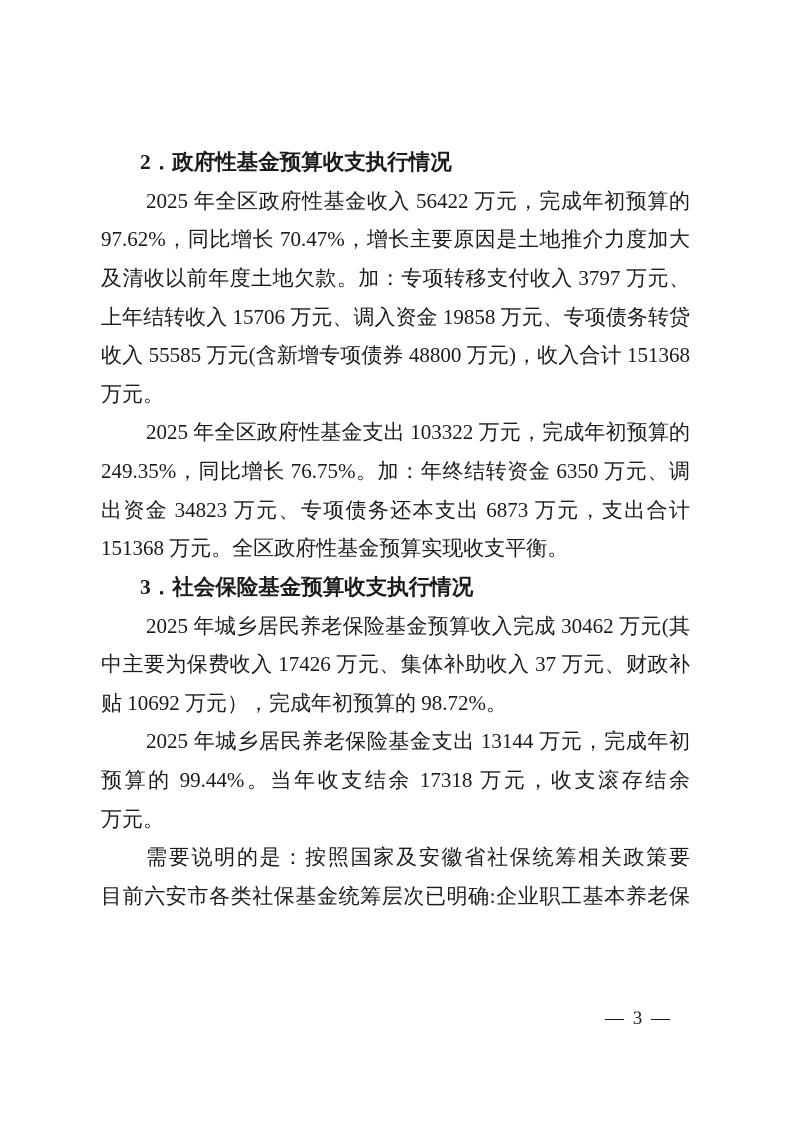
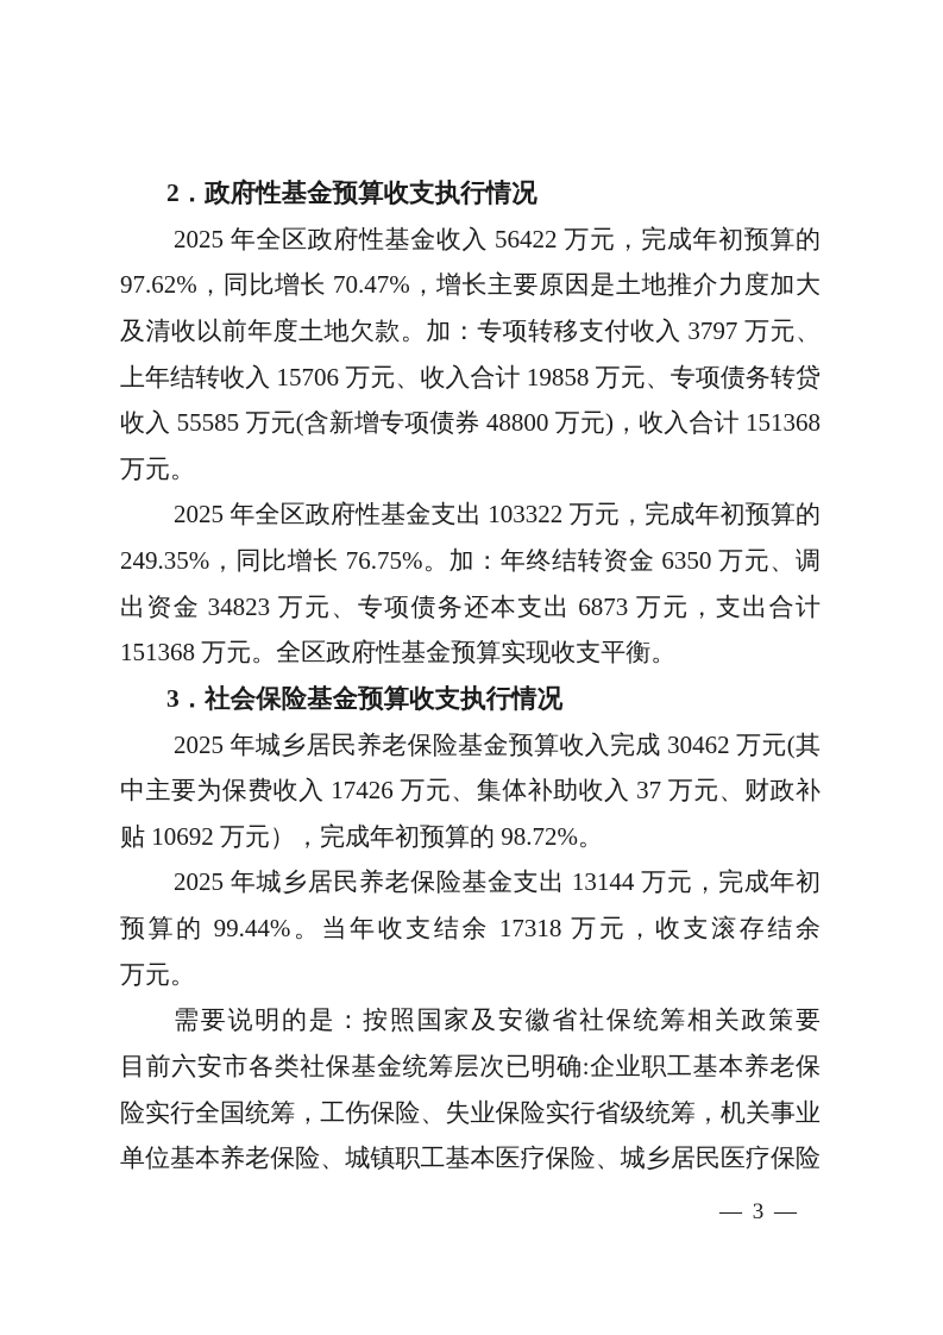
  2．政府性基金预算收支执行情况
  2025 年全区政府性基金收入 56422 万元，完成年初预算的
  97.62%，同比增长 70.47%，增长主要原因是土地推介力度加大
  及清收以前年度土地欠款。加：专项转移支付收入 3797 万元、
- 上年结转收入 15706 万元、调入资金 19858 万元、专项债务转贷
+ 上年结转收入 15706 万元、收入合计 19858 万元、专项债务转贷
  收入 55585 万元(含新增专项债券 48800 万元)，收入合计 151368
  万元。
  2025 年全区政府性基金支出 103322 万元，完成年初预算的
  249.35%，同比增长 76.75%。加：年终结转资金 6350 万元、调
  出资金 34823 万元、专项债务还本支出 6873 万元，支出合计
  151368 万元。全区政府性基金预算实现收支平衡。
  3．社会保险基金预算收支执行情况
  2025 年城乡居民养老保险基金预算收入完成 30462 万元(其
  中主要为保费收入 17426 万元、集体补助收入 37 万元、财政补
  贴 10692 万元），完成年初预算的 98.72%。
  2025 年城乡居民养老保险基金支出 13144 万元，完成年初
  预算的 99.44%。当年收支结余 17318 万元，收支滚存结余
  万元。
  需要说明的是：按照国家及安徽省社保统筹相关政策要
  目前六安市各类社保基金统筹层次已明确:企业职工基本养老保
+ 险实行全国统筹，工伤保险、失业保险实行省级统筹，机关事业
+ 单位基本养老保险、城镇职工基本医疗保险、城乡居民医疗保险
  — 3 —
